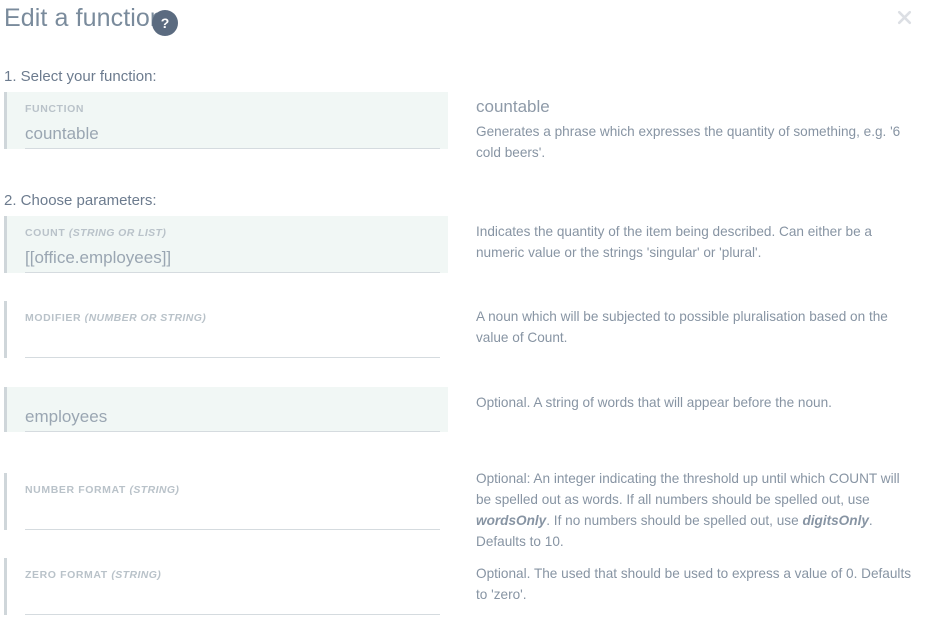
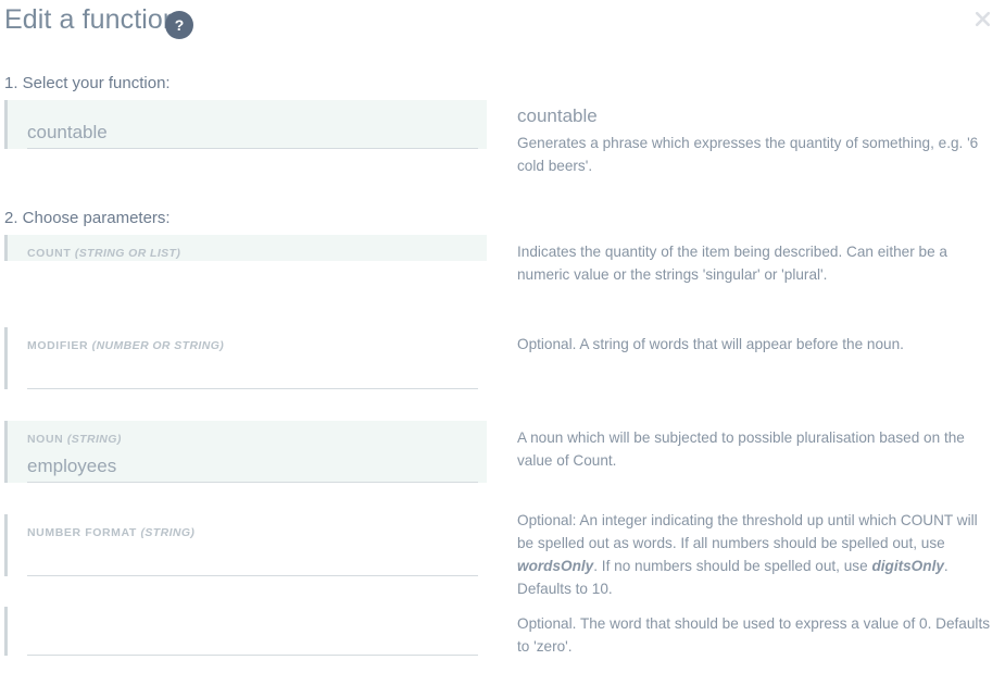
  Edit a functio
  ?
  1. Select your function:
- FUNCTION
  countable
  countable
  Generates a phrase which expresses the quantity of something, e.g. '6 cold beers'.
  2. Choose parameters:
  COUNT (STRING OR LIST)
- [[office.employees]]
  Indicates the quantity of the item being described. Can either be a numeric value or the strings 'singular' or 'plural'.
  MODIFIER (NUMBER OR STRING)
- A noun which will be subjected to possible pluralisation based on the value of Count.
+ Optional. A string of words that will appear before the noun.
+ NOUN (STRING)
  employees
- Optional. A string of words that will appear before the noun.
+ A noun which will be subjected to possible pluralisation based on the value of Count.
  NUMBER FORMAT (STRING)
  Optional: An integer indicating the threshold up until which COUNT will be spelled out as words. If all numbers should be spelled out, use wordsOnly. If no numbers should be spelled out, use digitsOnly. Defaults to 10.
- ZERO FORMAT (STRING)
- Optional. The used that should be used to express a value of 0. Defaults to 'zero'.
+ Optional. The word that should be used to express a value of 0. Defaults to 'zero'.
